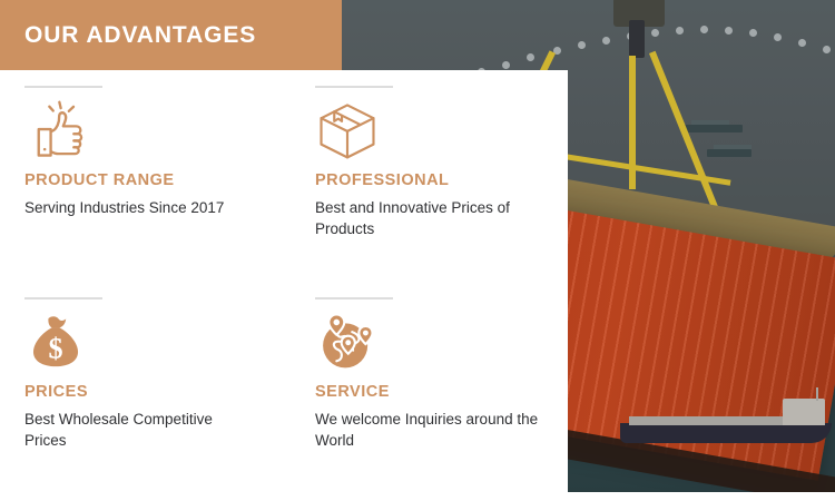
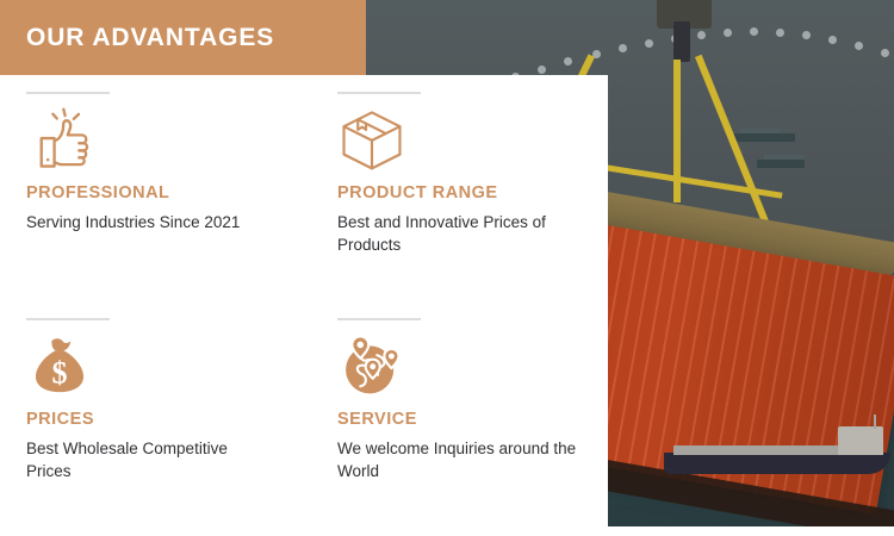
  OUR ADVANTAGES
- PRODUCT RANGE
+ PROFESSIONAL
- Serving Industries Since 2017
+ Serving Industries Since 2021
- PROFESSIONAL
+ PRODUCT RANGE
  Best and Innovative Prices of Products
  $
  PRICES
  Best Wholesale Competitive Prices
  SERVICE
  We welcome Inquiries around the World
